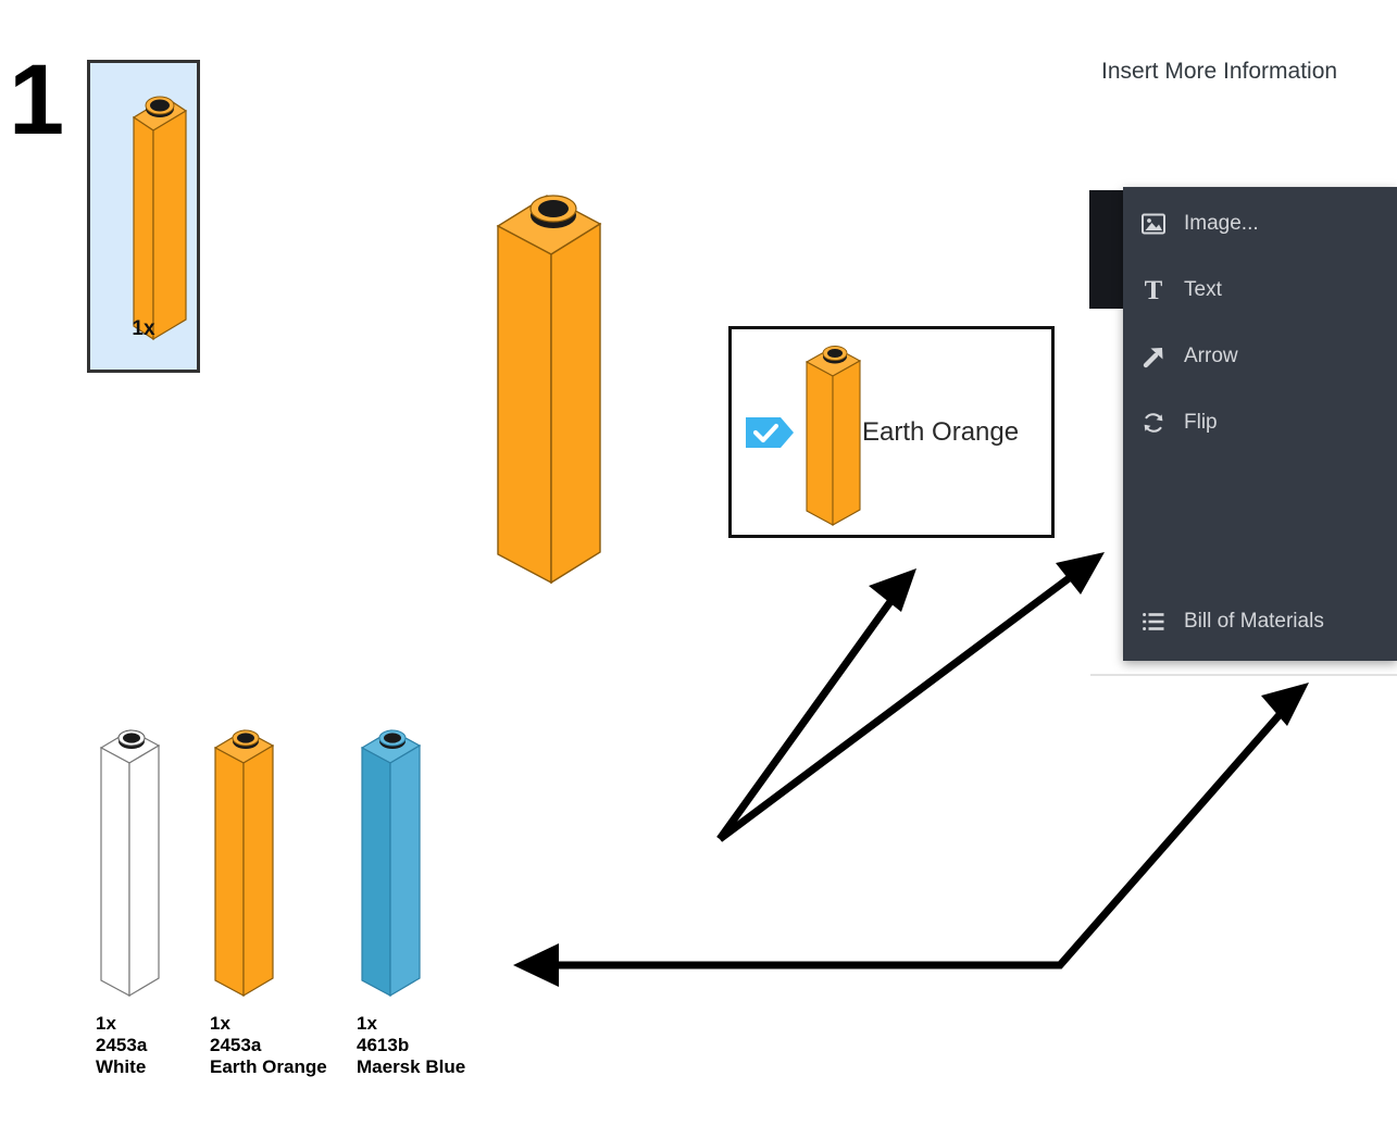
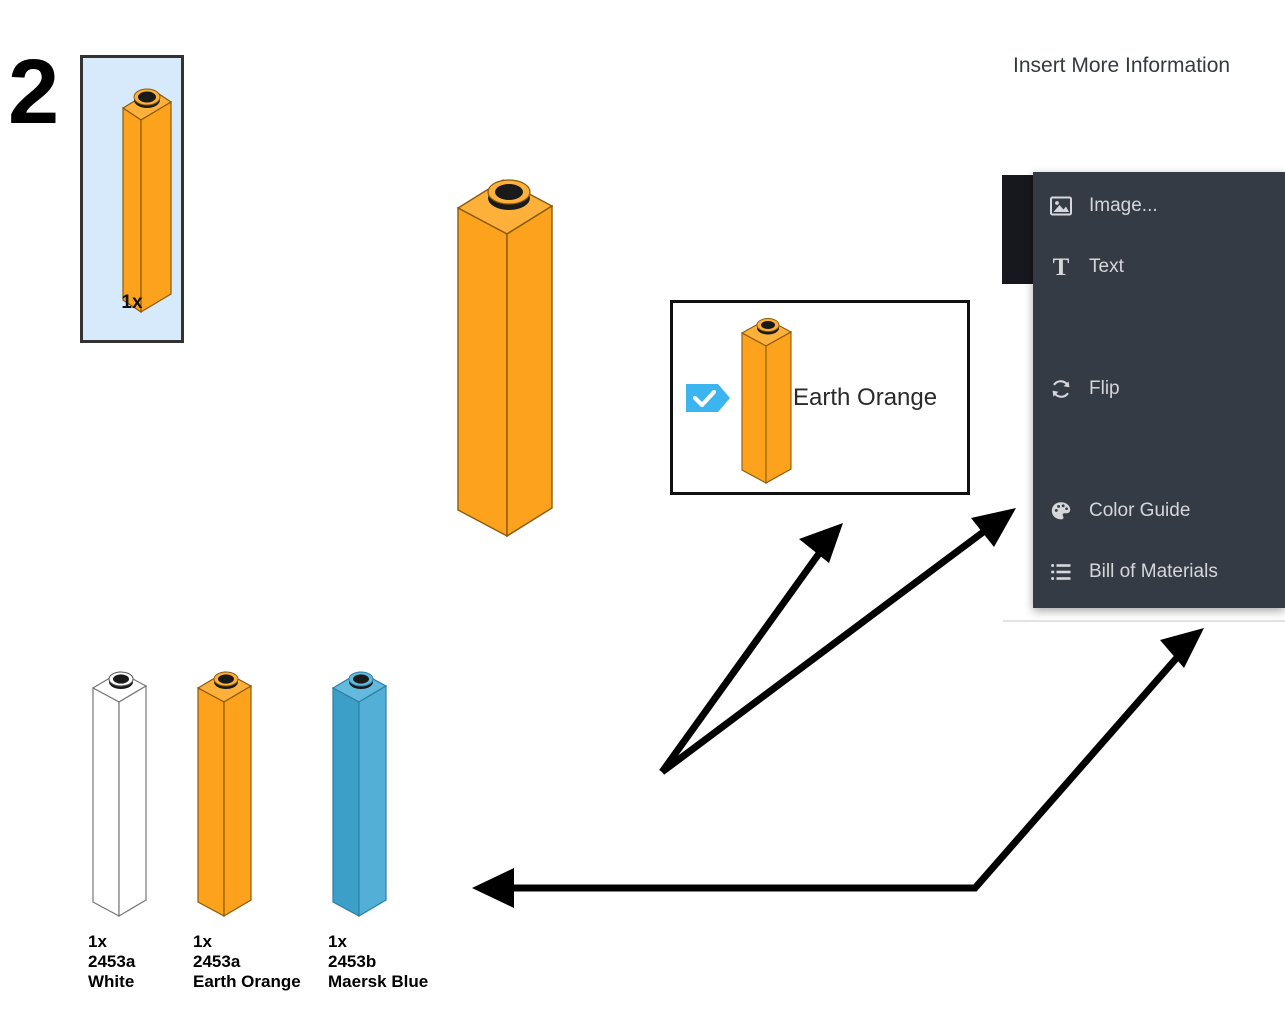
- 1
+ 2
  1x
  Insert More Information
  Image...
  T
  Text
- Arrow
  Flip
+ Color Guide
  Bill of Materials
  Earth Orange
  1x
  2453a
  White
  1x
  2453a
  Earth Orange
  1x
- 4613b
+ 2453b
  Maersk Blue
